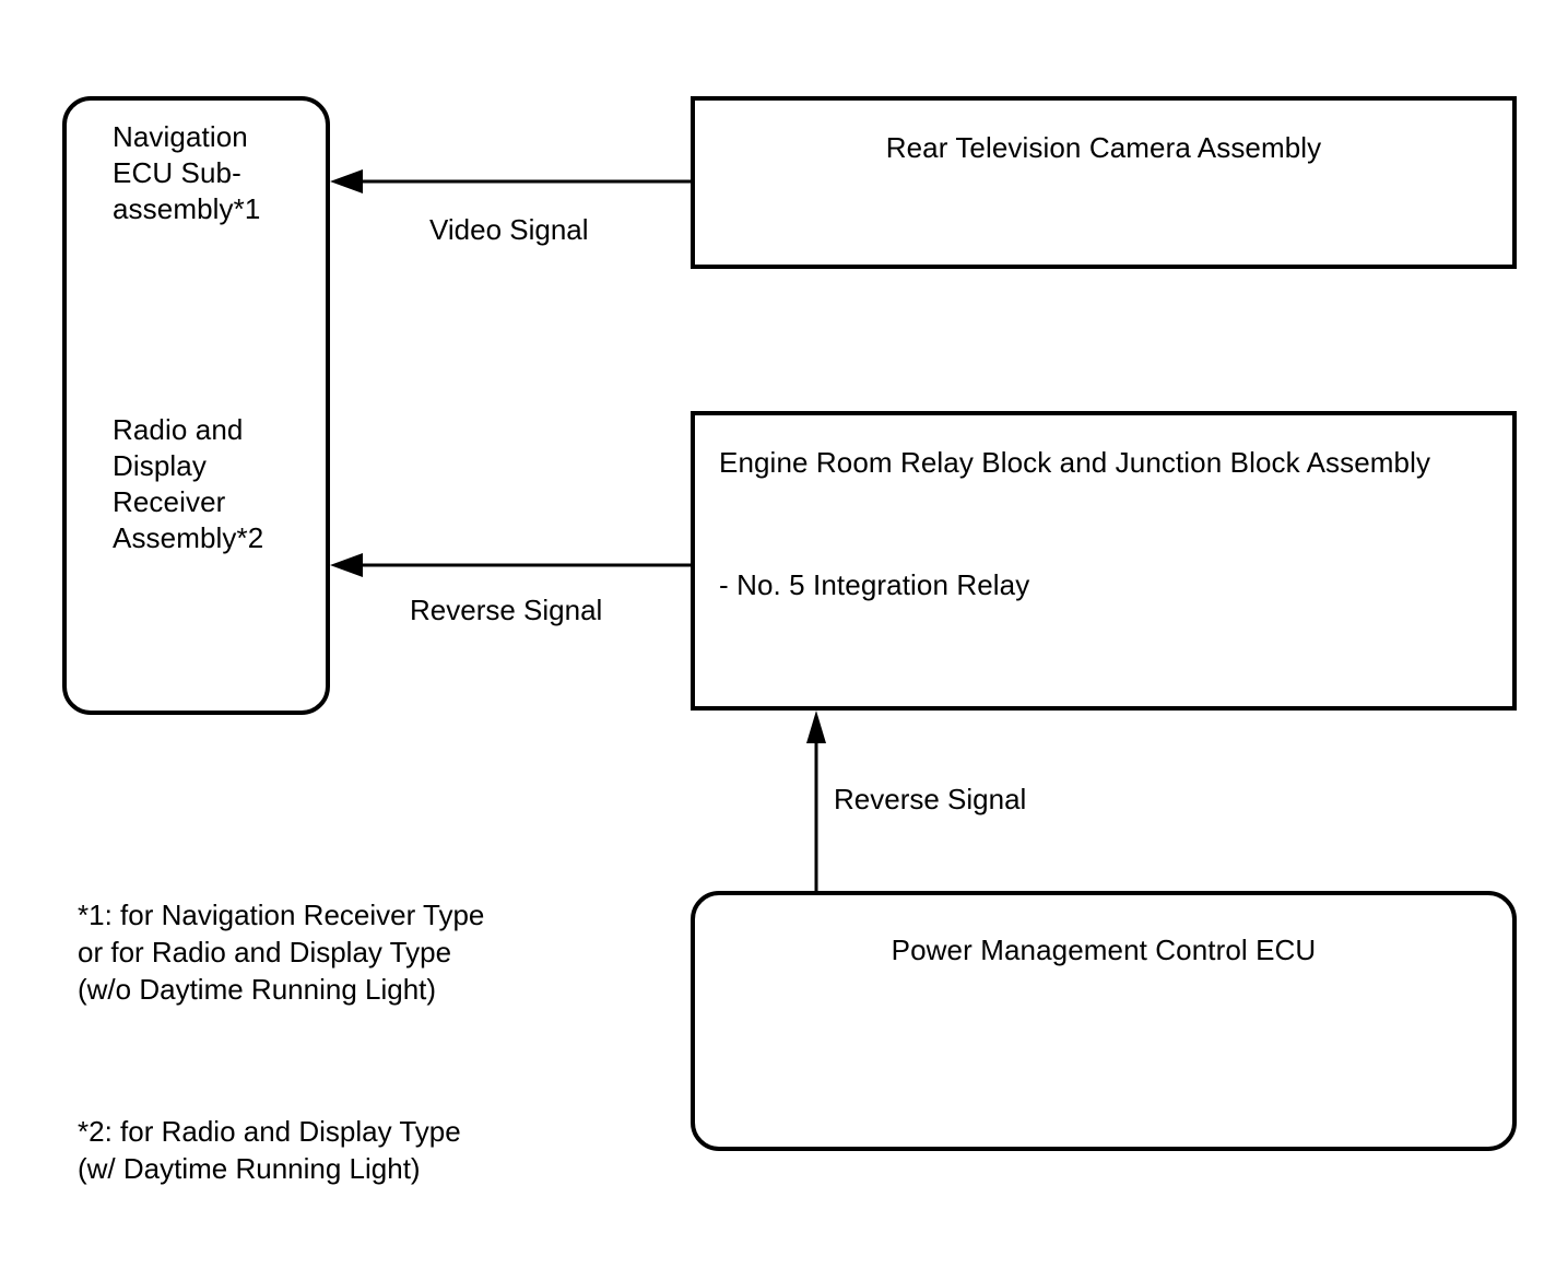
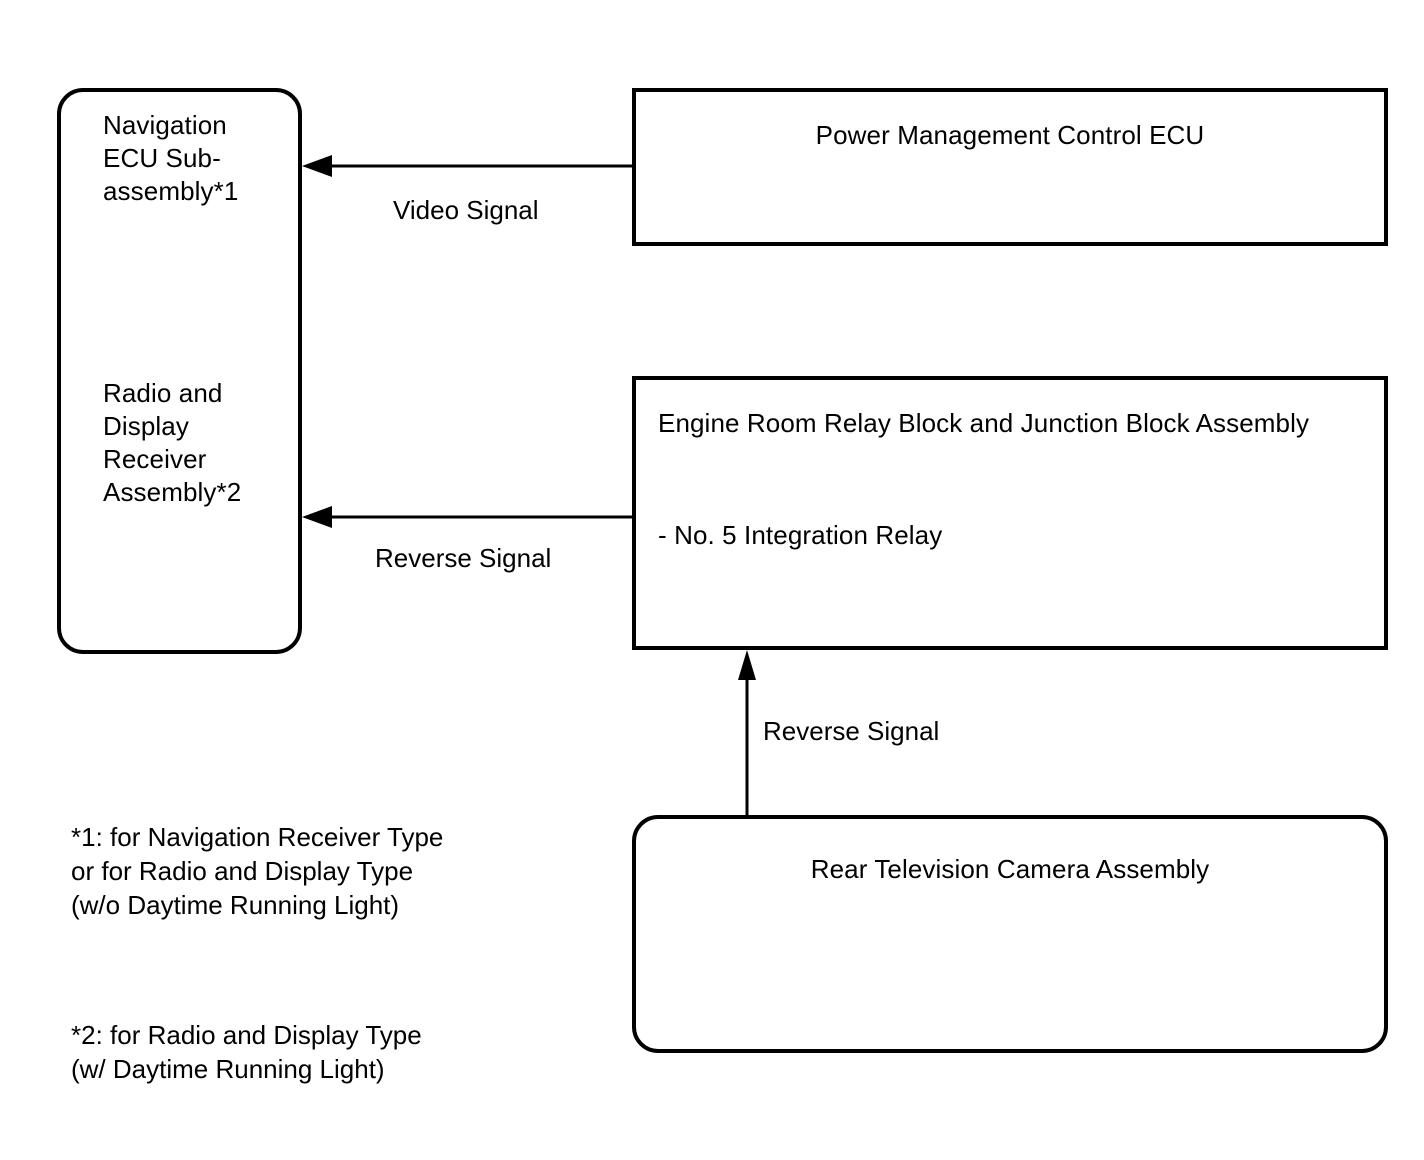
  Navigation
  ECU Sub-
  assembly*1
  Radio and
  Display
  Receiver
  Assembly*2
- Rear Television Camera Assembly
+ Power Management Control ECU
  Engine Room Relay Block and Junction Block Assembly
  - No. 5 Integration Relay
- Power Management Control ECU
+ Rear Television Camera Assembly
  Video Signal
  Reverse Signal
  Reverse Signal
  *1: for Navigation Receiver Type
  or for Radio and Display Type
  (w/o Daytime Running Light)
  *2: for Radio and Display Type
  (w/ Daytime Running Light)
